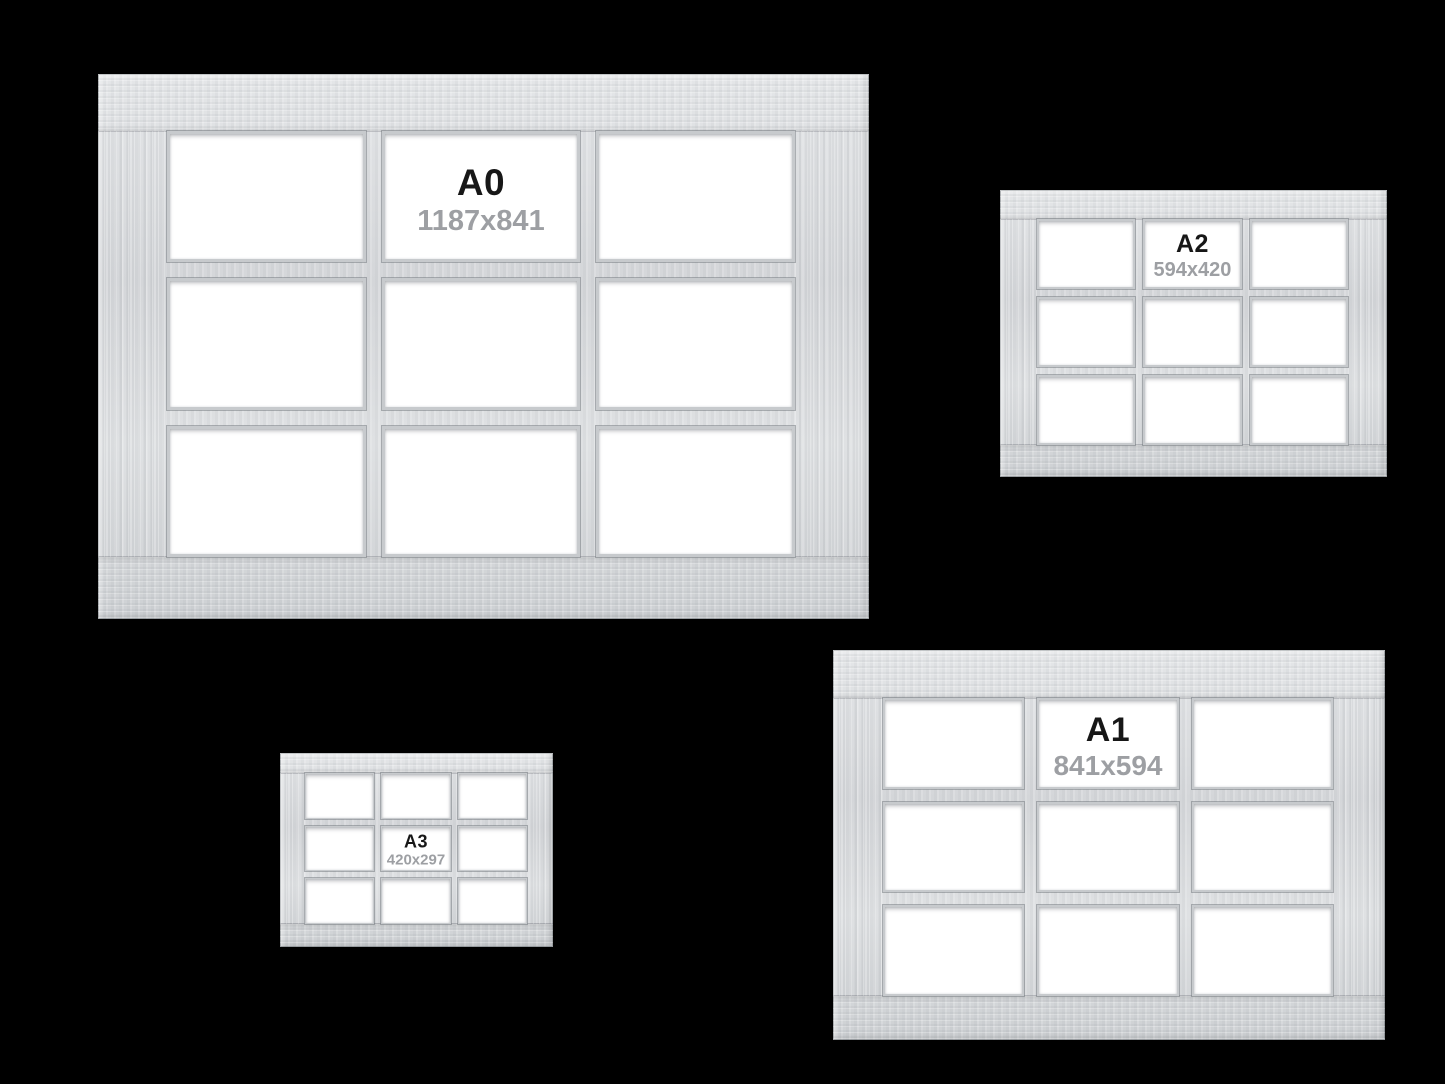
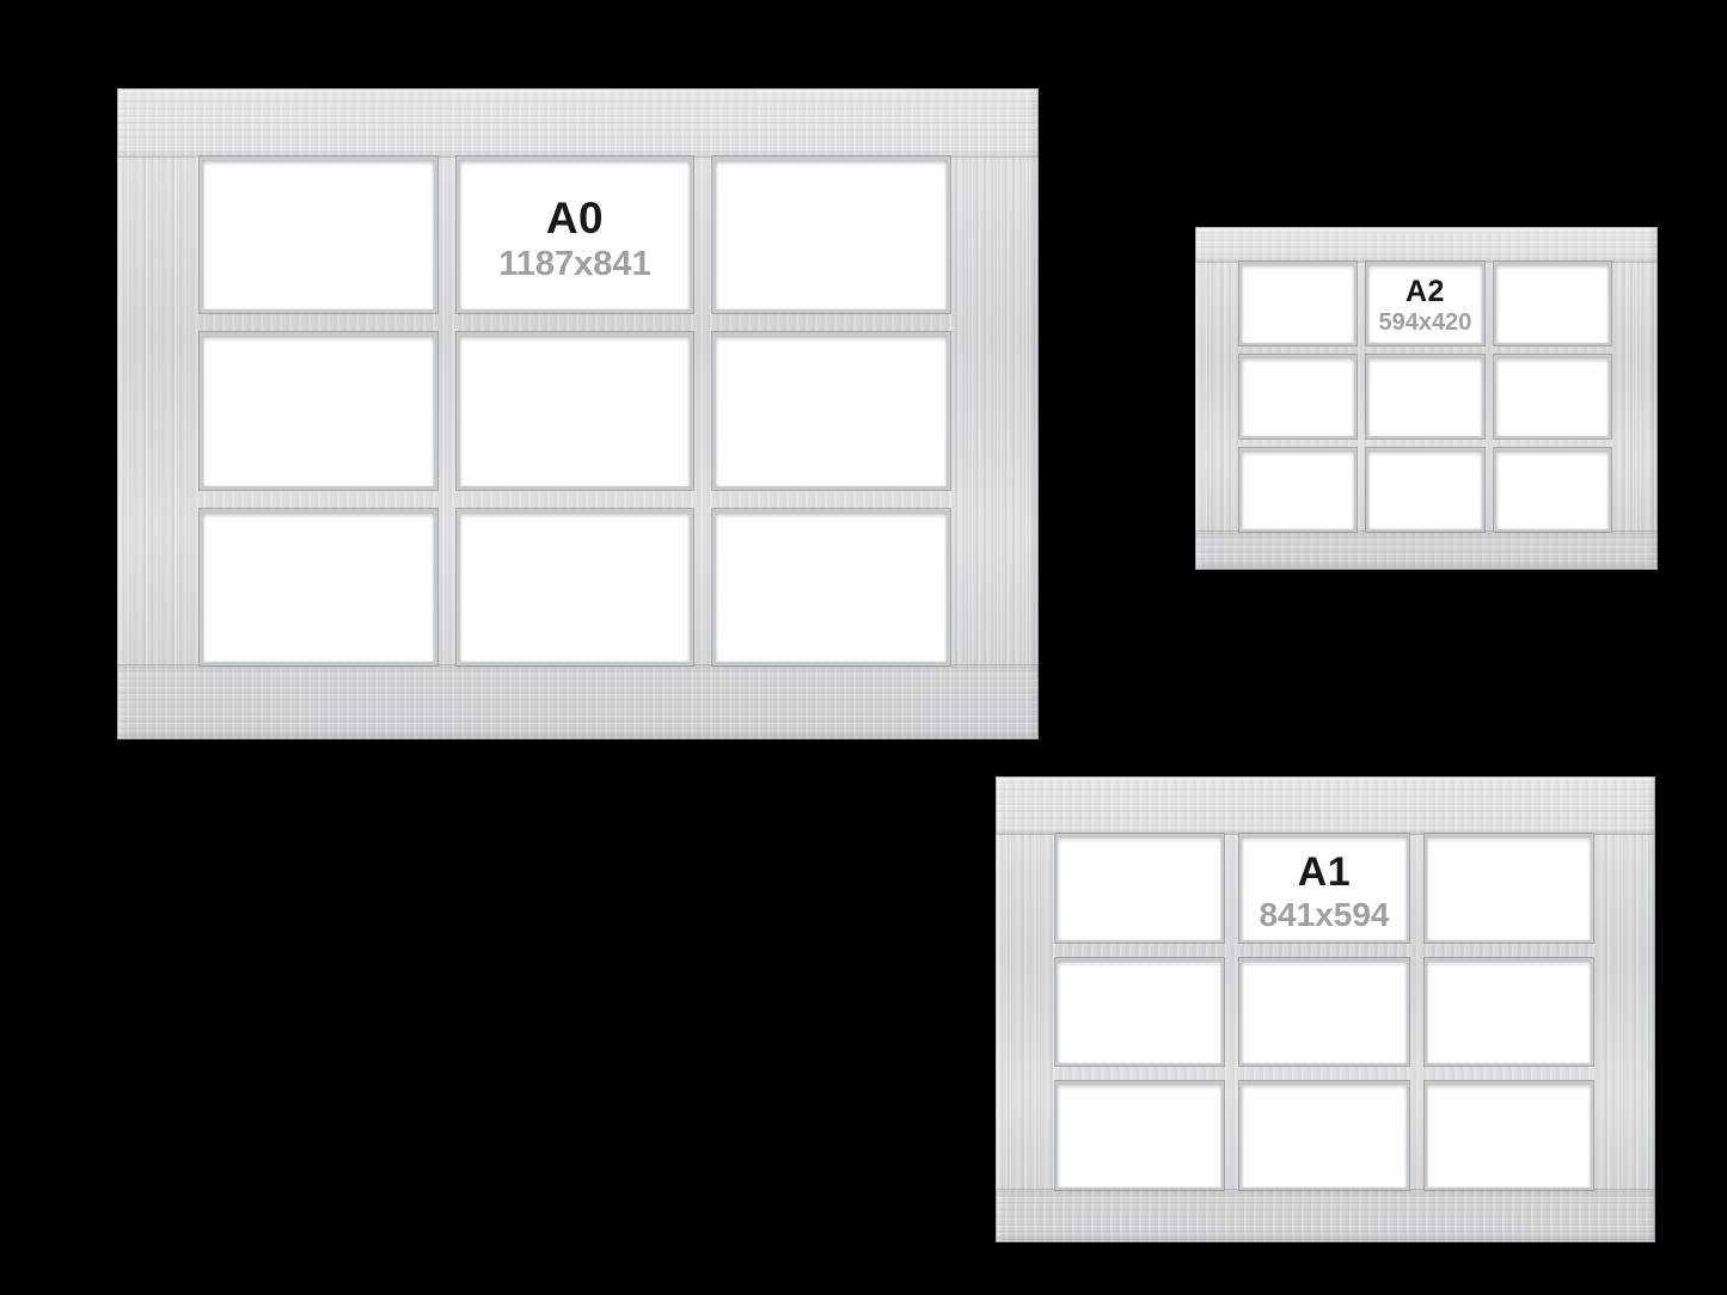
  A0
  1187x841
  A2
  594x420
  A1
  841x594
- A3
- 420x297
